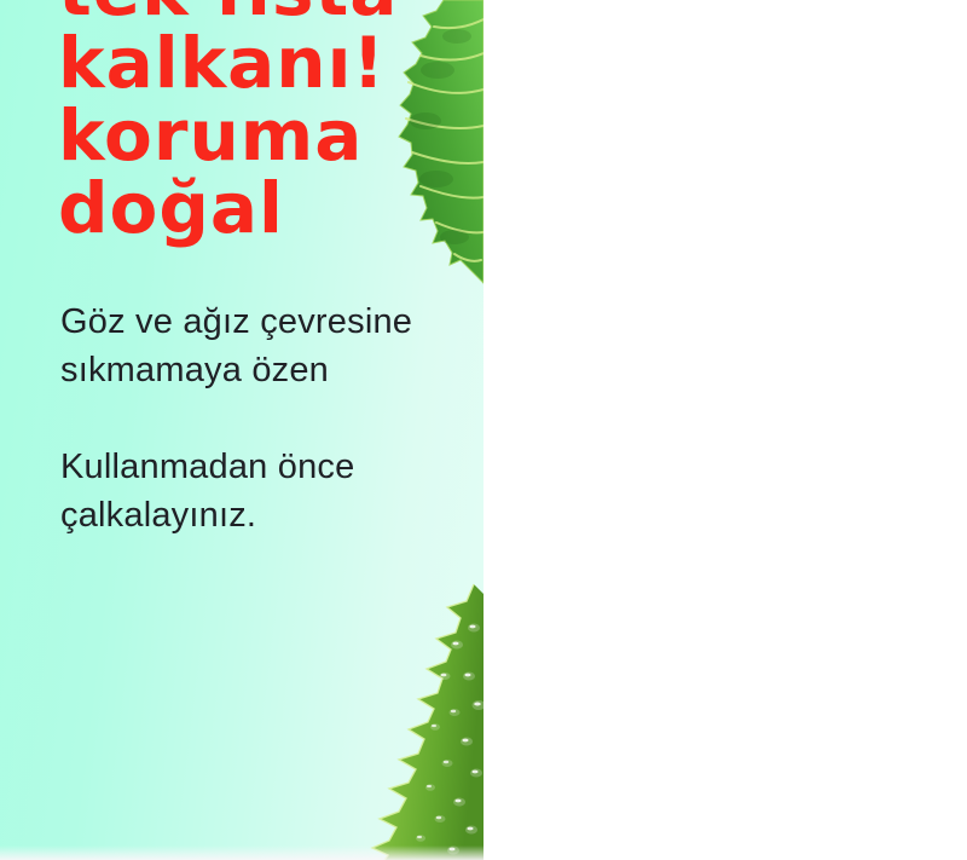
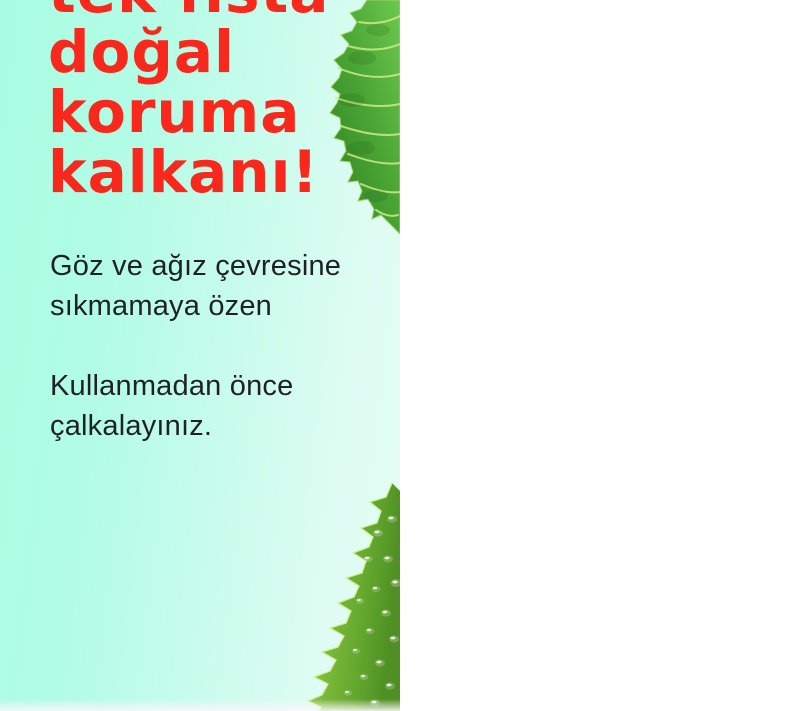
- kalkanı!
+ doğal
  koruma
- doğal
+ kalkanı!
  Göz ve ağız çevresine
  sıkmamaya özen
  Kullanmadan önce
  çalkalayınız.
